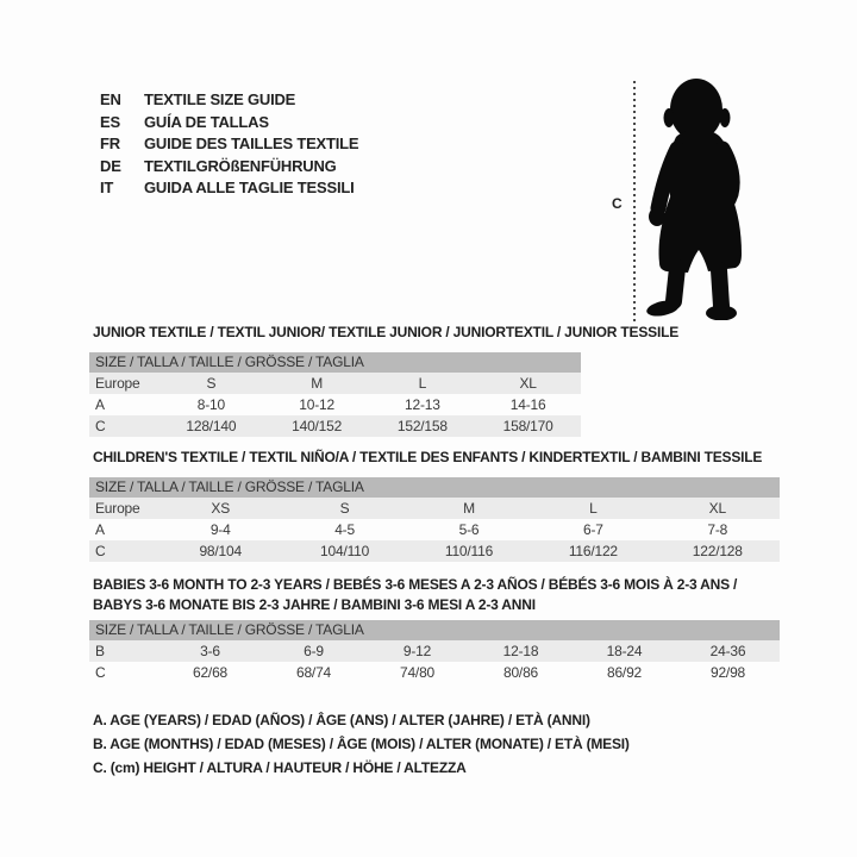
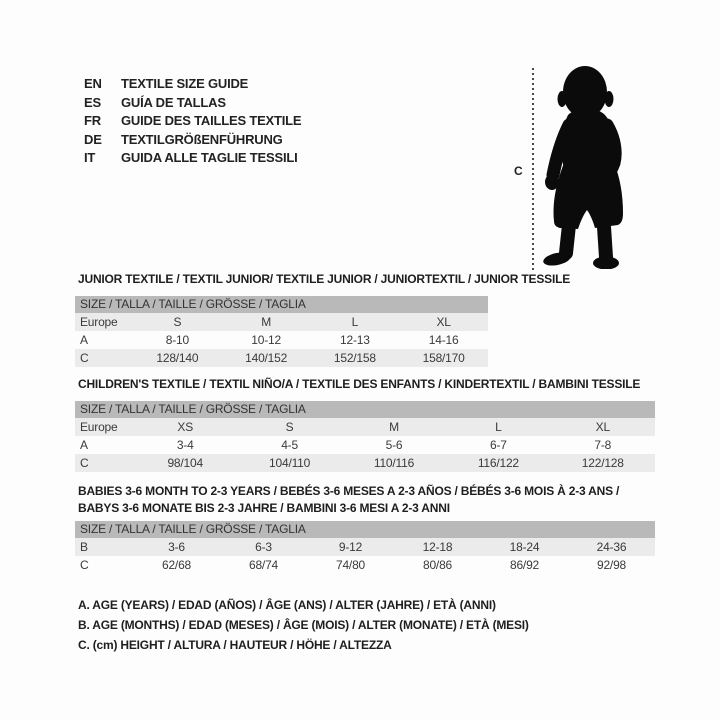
  EN
  TEXTILE SIZE GUIDE
  ES
  GUÍA DE TALLAS
  FR
  GUIDE DES TAILLES TEXTILE
  DE
  TEXTILGRÖßENFÜHRUNG
  IT
  GUIDA ALLE TAGLIE TESSILI
  C
  JUNIOR TEXTILE / TEXTIL JUNIOR/ TEXTILE JUNIOR / JUNIORTEXTIL / JUNIOR TESSILE
  SIZE / TALLA / TAILLE / GRÖSSE / TAGLIA
  Europe	S	M	L	XL
  A	8-10	10-12	12-13	14-16
  C	128/140	140/152	152/158	158/170
  CHILDREN'S TEXTILE / TEXTIL NIÑO/A / TEXTILE DES ENFANTS / KINDERTEXTIL / BAMBINI TESSILE
  SIZE / TALLA / TAILLE / GRÖSSE / TAGLIA
  Europe	XS	S	M	L	XL
- A	9-4	4-5	5-6	6-7	7-8
+ A	3-4	4-5	5-6	6-7	7-8
  C	98/104	104/110	110/116	116/122	122/128
  BABIES 3-6 MONTH TO 2-3 YEARS / BEBÉS 3-6 MESES A 2-3 AÑOS / BÉBÉS 3-6 MOIS À 2-3 ANS /
  BABYS 3-6 MONATE BIS 2-3 JAHRE / BAMBINI 3-6 MESI A 2-3 ANNI
  SIZE / TALLA / TAILLE / GRÖSSE / TAGLIA
- B	3-6	6-9	9-12	12-18	18-24	24-36
+ B	3-6	6-3	9-12	12-18	18-24	24-36
  C	62/68	68/74	74/80	80/86	86/92	92/98
  A. AGE (YEARS) / EDAD (AÑOS) / ÂGE (ANS) / ALTER (JAHRE) / ETÀ (ANNI)
  B. AGE (MONTHS) / EDAD (MESES) / ÂGE (MOIS) / ALTER (MONATE) / ETÀ (MESI)
  C. (cm) HEIGHT / ALTURA / HAUTEUR / HÖHE / ALTEZZA
